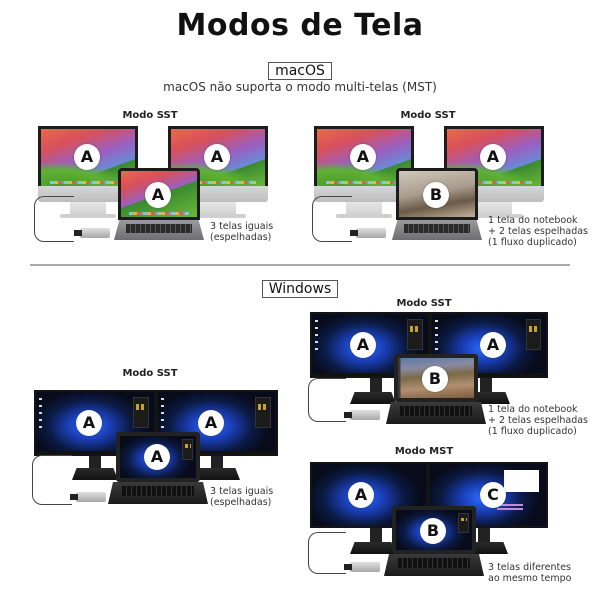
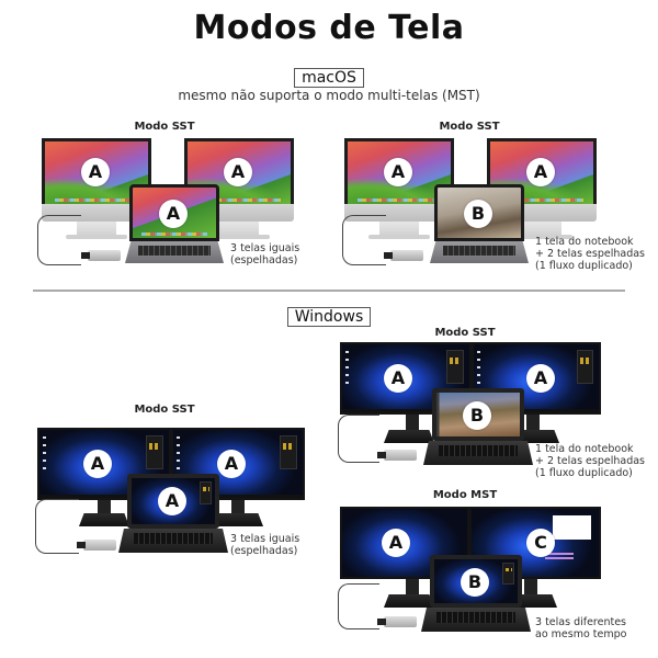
  Modos de Tela
  macOS
- macOS não suporta o modo multi-telas (MST)
+ mesmo não suporta o modo multi-telas (MST)
  Modo SST
  A
  A
  A
  3 telas iguais
  (espelhadas)
  Modo SST
  A
  A
  B
  1 tela do notebook
  + 2 telas espelhadas
  (1 fluxo duplicado)
  Windows
  Modo SST
  A
  A
  A
  3 telas iguais
  (espelhadas)
  Modo SST
  A
  A
  B
  1 tela do notebook
  + 2 telas espelhadas
  (1 fluxo duplicado)
  Modo MST
  A
  C
  B
  3 telas diferentes
  ao mesmo tempo
